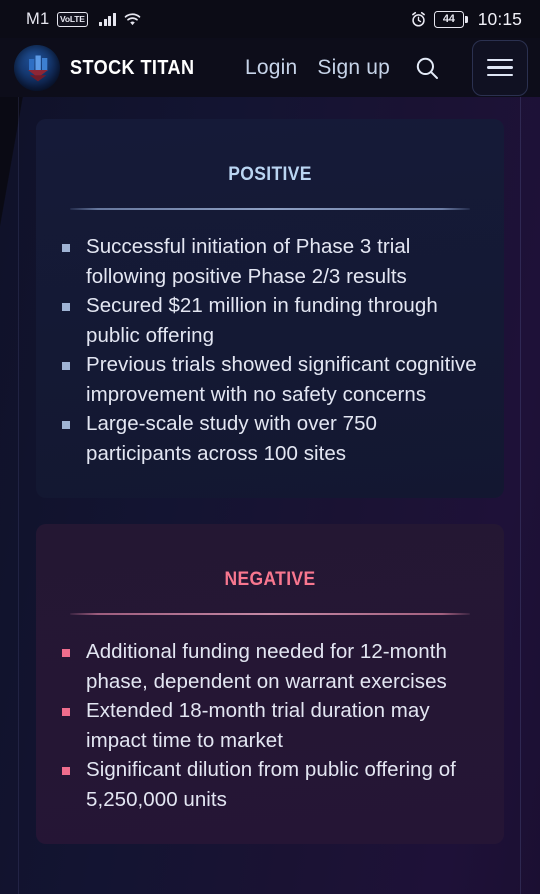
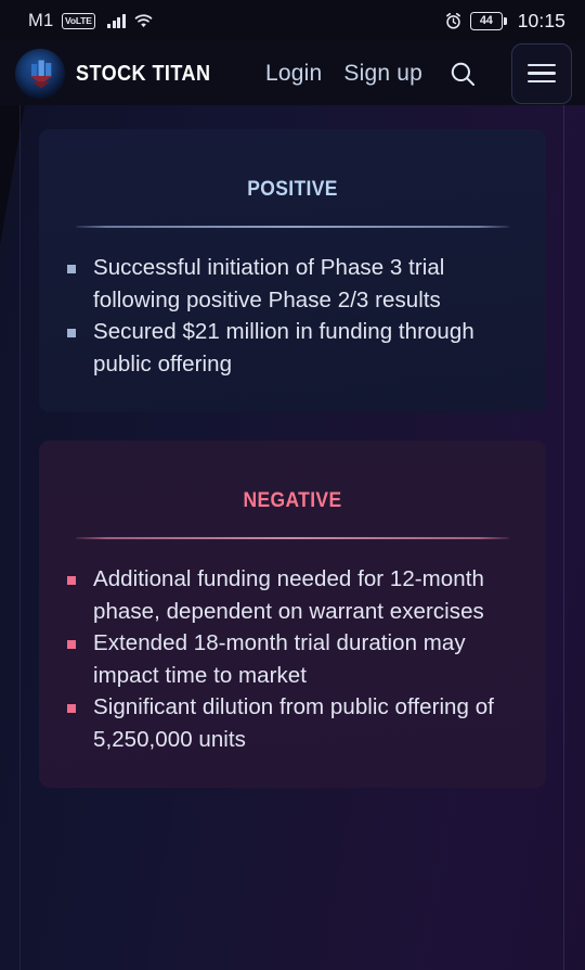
  M1
  VoLTE
  44
  10:15
  STOCK TITAN
  Login
  Sign up
  positive
  Successful initiation of Phase 3 trial following positive Phase 2/3 results
  Secured $21 million in funding through public offering
- Previous trials showed significant cognitive improvement with no safety concerns
- Large-scale study with over 750 participants across 100 sites
  negative
  Additional funding needed for 12-month phase, dependent on warrant exercises
  Extended 18-month trial duration may impact time to market
  Significant dilution from public offering of 5,250,000 units
